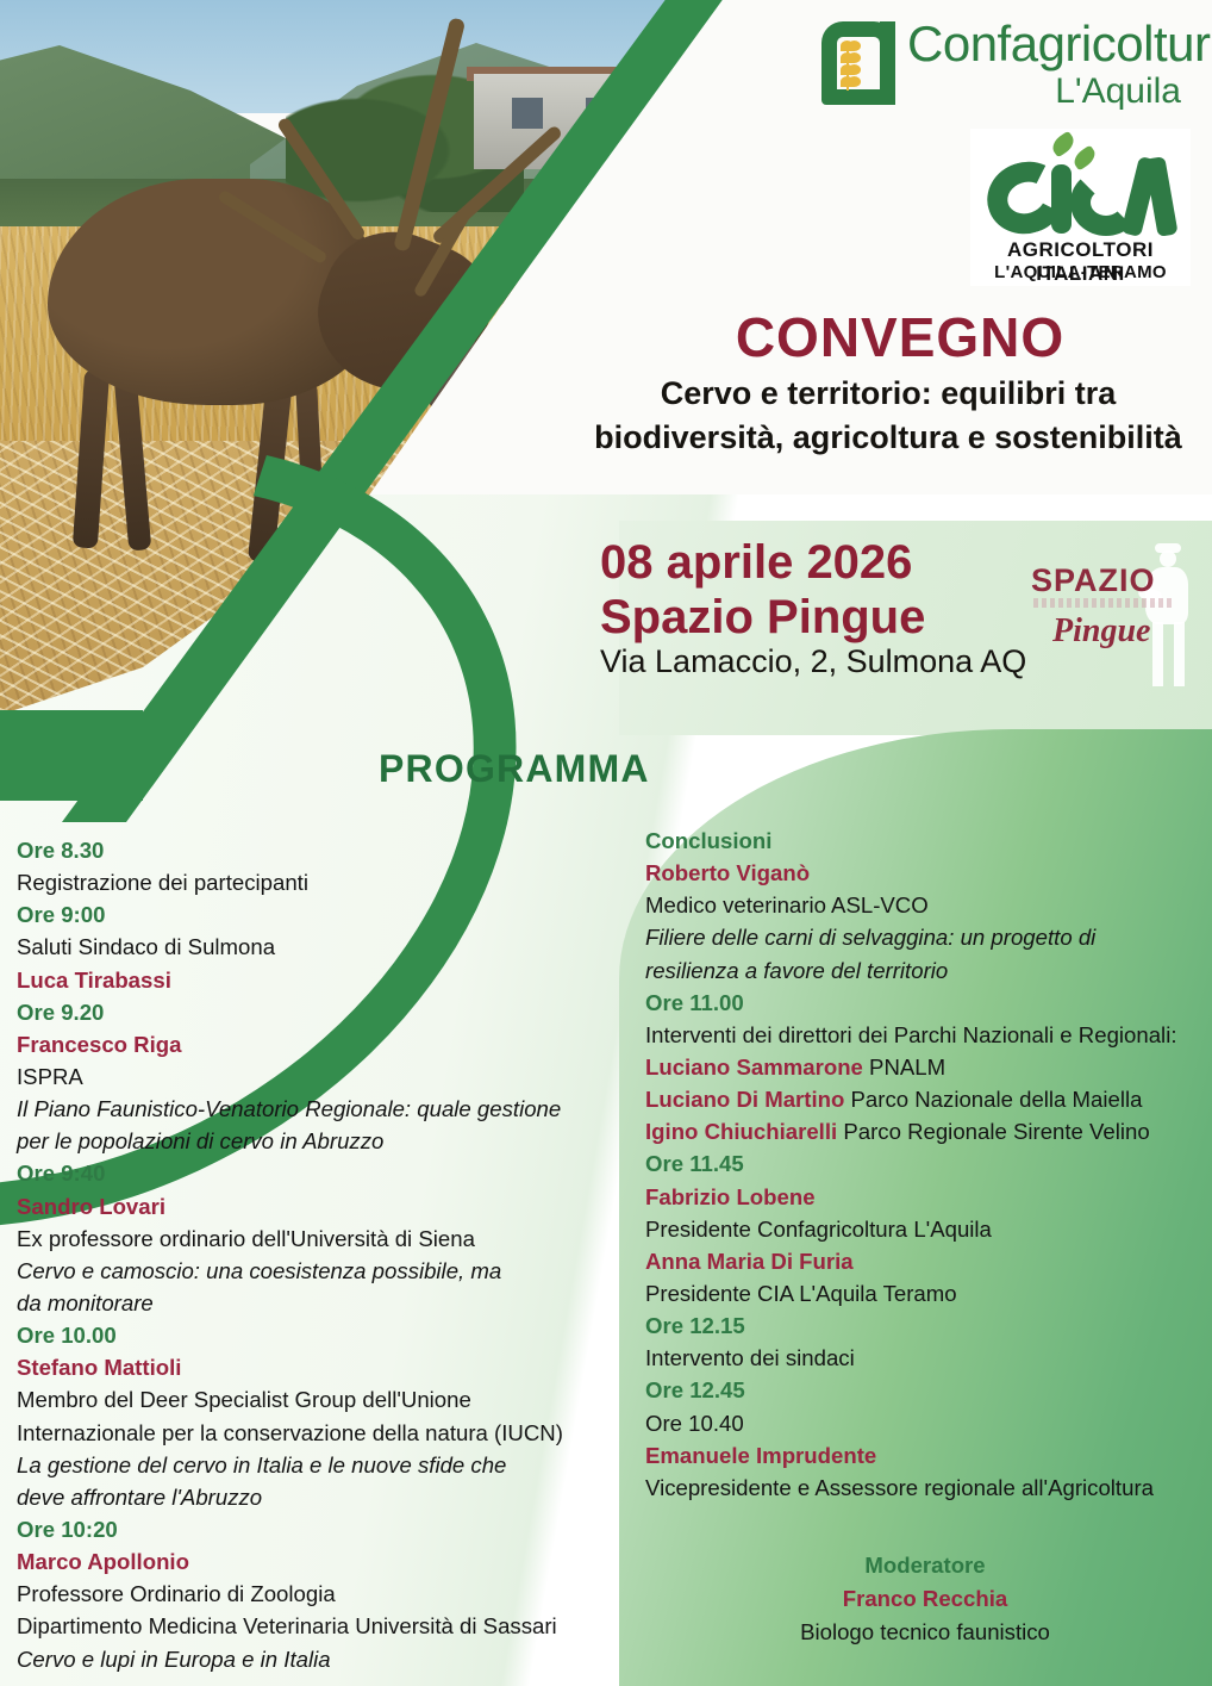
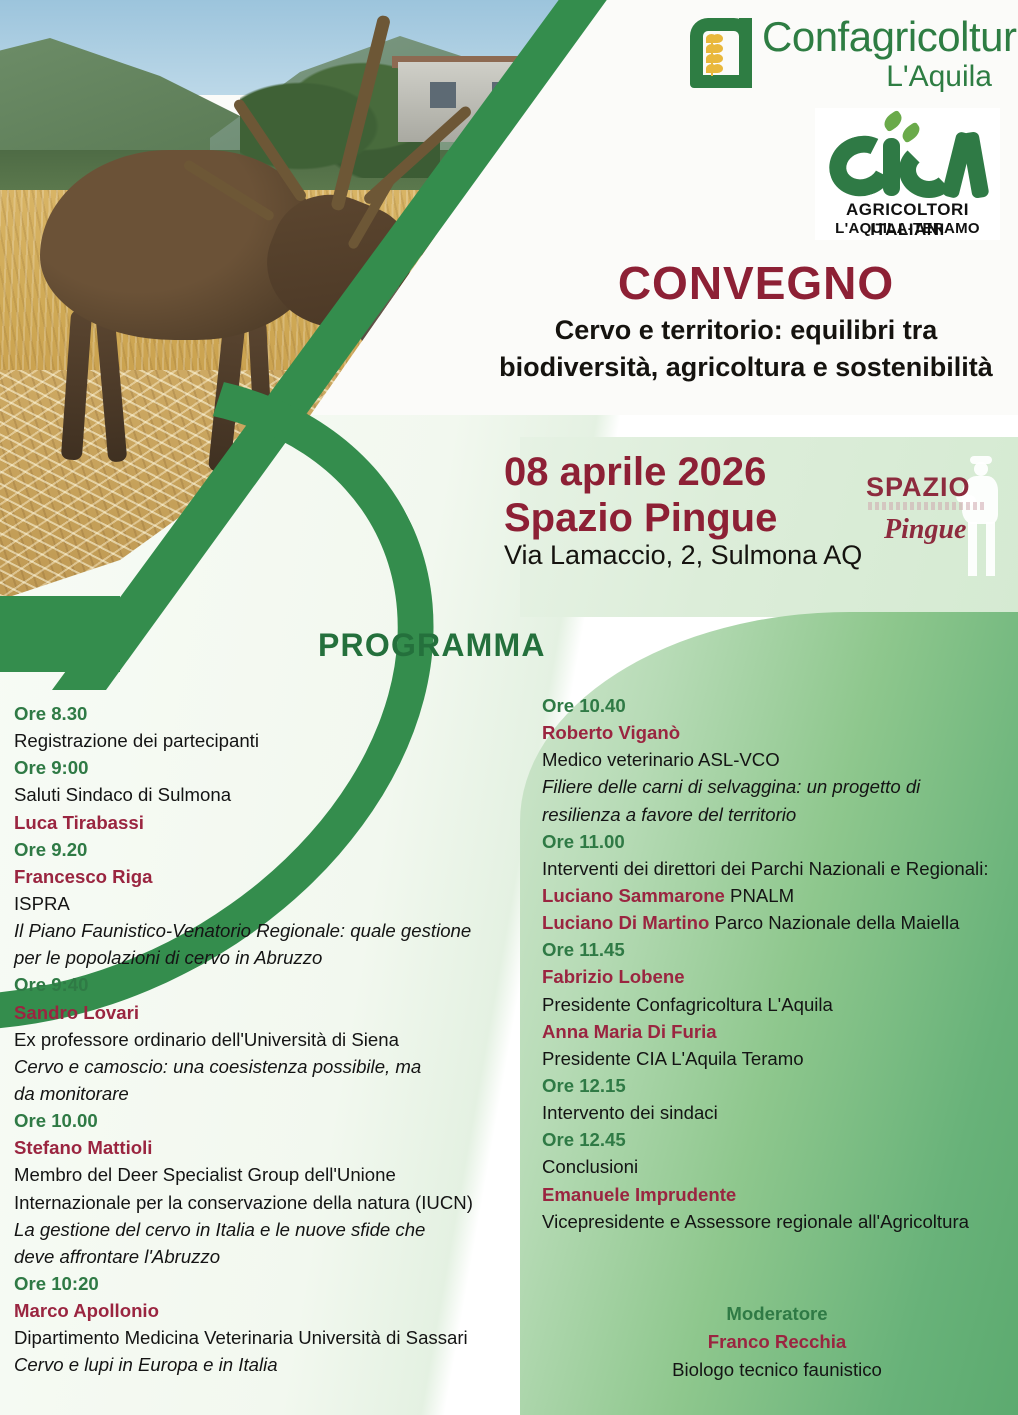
  Confagricoltur
  L'Aquila
  AGRICOLTORI ITALIANI
  L'AQUILA-TERAMO
  CONVEGNO
  Cervo e territorio: equilibri tra
  biodiversità, agricoltura e sostenibilità
  08 aprile 2026
  Spazio Pingue
  Via Lamaccio, 2, Sulmona AQ
  SPAZIO
  Pingue
  PROGRAMMA
  Ore 8.30
  Registrazione dei partecipanti
  Ore 9:00
  Saluti Sindaco di Sulmona
  Luca Tirabassi
  Ore 9.20
  Francesco Riga
  ISPRA
  Il Piano Faunistico-Venatorio Regionale: quale gestione
  per le popolazioni di cervo in Abruzzo
  Ore 9:40
  Sandro Lovari
  Ex professore ordinario dell'Università di Siena
  Cervo e camoscio: una coesistenza possibile, ma
  da monitorare
  Ore 10.00
  Stefano Mattioli
  Membro del Deer Specialist Group dell'Unione
  Internazionale per la conservazione della natura (IUCN)
  La gestione del cervo in Italia e le nuove sfide che
  deve affrontare l'Abruzzo
  Ore 10:20
  Marco Apollonio
- Professore Ordinario di Zoologia
  Dipartimento Medicina Veterinaria Università di Sassari
  Cervo e lupi in Europa e in Italia
- Conclusioni
+ Ore 10.40
  Roberto Viganò
  Medico veterinario ASL-VCO
  Filiere delle carni di selvaggina: un progetto di
  resilienza a favore del territorio
  Ore 11.00
  Interventi dei direttori dei Parchi Nazionali e Regionali:
  Luciano Sammarone PNALM
  Luciano Di Martino Parco Nazionale della Maiella
- Igino Chiuchiarelli Parco Regionale Sirente Velino
  Ore 11.45
  Fabrizio Lobene
  Presidente Confagricoltura L'Aquila
  Anna Maria Di Furia
  Presidente CIA L'Aquila Teramo
  Ore 12.15
  Intervento dei sindaci
  Ore 12.45
- Ore 10.40
+ Conclusioni
  Emanuele Imprudente
  Vicepresidente e Assessore regionale all'Agricoltura
  Moderatore
  Franco Recchia
  Biologo tecnico faunistico
